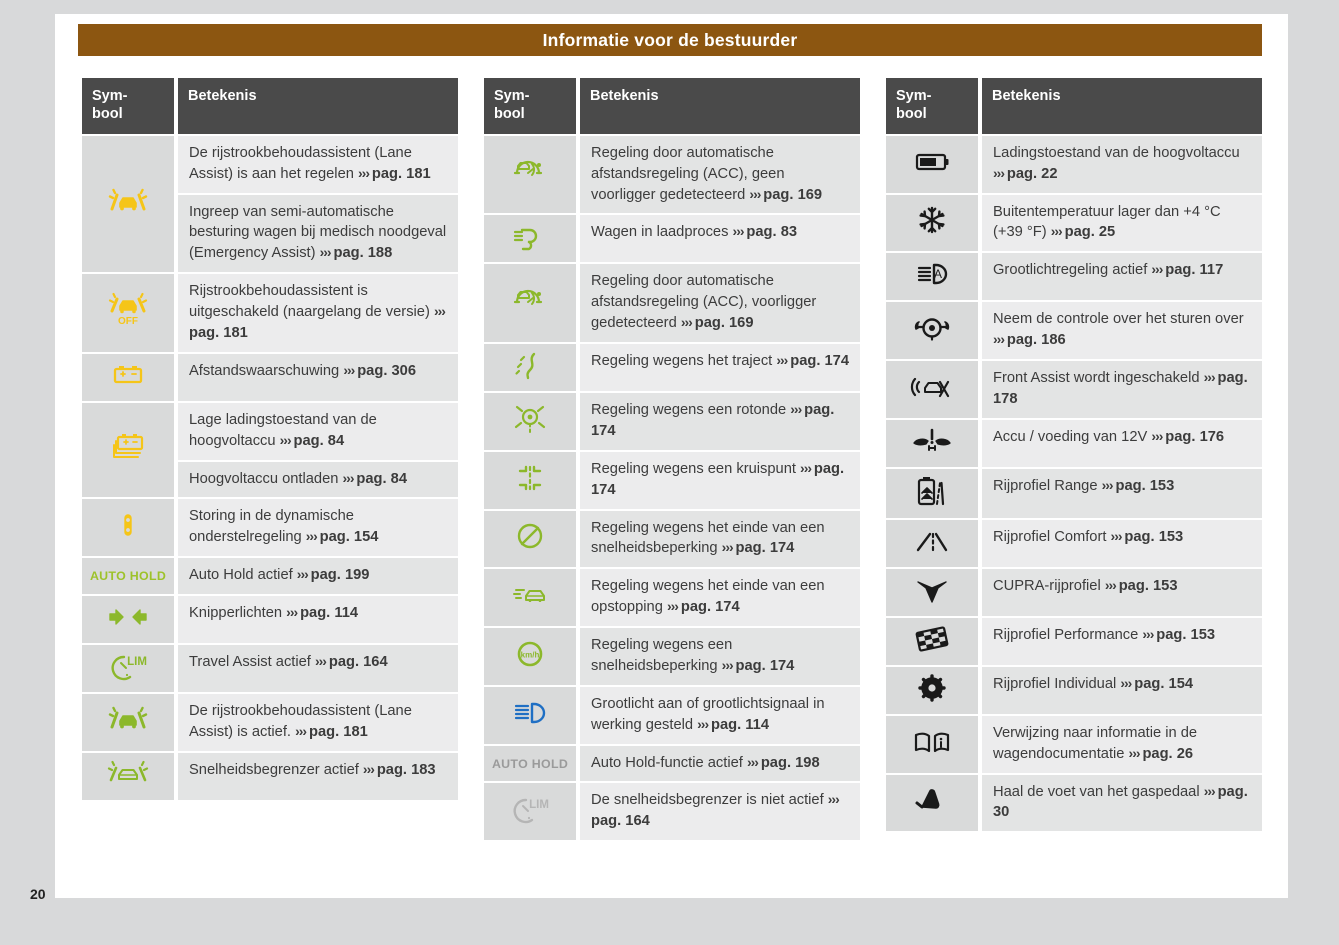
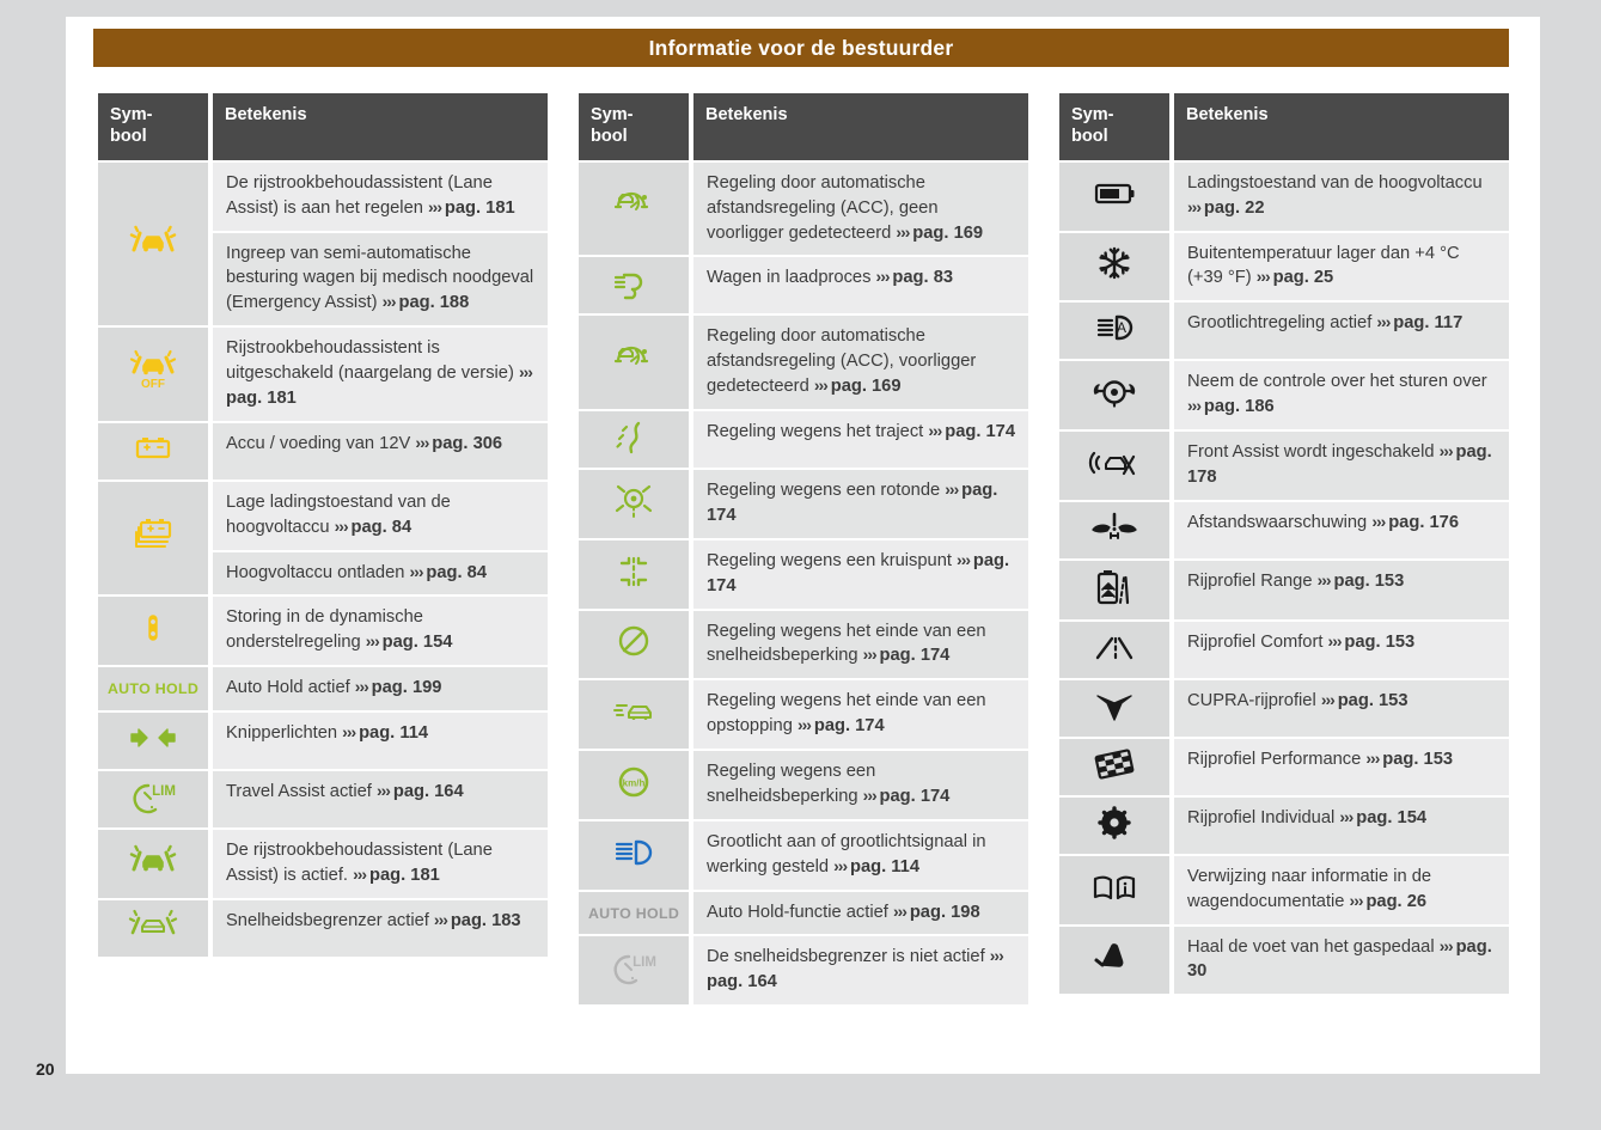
  Informatie voor de bestuurder
  Sym- bool		Betekenis
  		De rijstrookbehoudassistent (Lane Assist) is aan het regelen ››› pag. 181
  Ingreep van semi-automatische besturing wagen bij medisch noodgeval (Emergency Assist) ››› pag. 188
  OFF		Rijstrookbehoudassistent is uitgeschakeld (naargelang de versie) ››› pag. 181
- 		Afstandswaarschuwing ››› pag. 306
+ 		Accu / voeding van 12V ››› pag. 306
  		Lage ladingstoestand van de hoogvoltaccu ››› pag. 84
  Hoogvoltaccu ontladen ››› pag. 84
  		Storing in de dynamische onderstelregeling ››› pag. 154
  AUTO HOLD		Auto Hold actief ››› pag. 199
  		Knipperlichten ››› pag. 114
  LIM		Travel Assist actief ››› pag. 164
  		De rijstrookbehoudassistent (Lane Assist) is actief. ››› pag. 181
  		Snelheidsbegrenzer actief ››› pag. 183
  Sym- bool		Betekenis
  		Regeling door automatische afstandsregeling (ACC), geen voorligger gedetecteerd ››› pag. 169
  		Wagen in laadproces ››› pag. 83
  		Regeling door automatische afstandsregeling (ACC), voorligger gedetecteerd ››› pag. 169
  		Regeling wegens het traject ››› pag. 174
  		Regeling wegens een rotonde ››› pag. 174
  		Regeling wegens een kruispunt ››› pag. 174
  		Regeling wegens het einde van een snelheidsbeperking ››› pag. 174
  		Regeling wegens het einde van een opstopping ››› pag. 174
  km/h		Regeling wegens een snelheidsbeperking ››› pag. 174
  		Grootlicht aan of grootlichtsignaal in werking gesteld ››› pag. 114
  AUTO HOLD		Auto Hold-functie actief ››› pag. 198
  LIM		De snelheidsbegrenzer is niet actief ››› pag. 164
  Sym- bool		Betekenis
  		Ladingstoestand van de hoogvoltaccu ››› pag. 22
  		Buitentemperatuur lager dan +4 °C (+39 °F) ››› pag. 25
  A		Grootlichtregeling actief ››› pag. 117
  		Neem de controle over het sturen over ››› pag. 186
  		Front Assist wordt ingeschakeld ››› pag. 178
- 		Accu / voeding van 12V ››› pag. 176
+ 		Afstandswaarschuwing ››› pag. 176
  		Rijprofiel Range ››› pag. 153
  		Rijprofiel Comfort ››› pag. 153
  		CUPRA-rijprofiel ››› pag. 153
  		Rijprofiel Performance ››› pag. 153
  		Rijprofiel Individual ››› pag. 154
  		Verwijzing naar informatie in de wagendocumentatie ››› pag. 26
  		Haal de voet van het gaspedaal ››› pag. 30
  20
